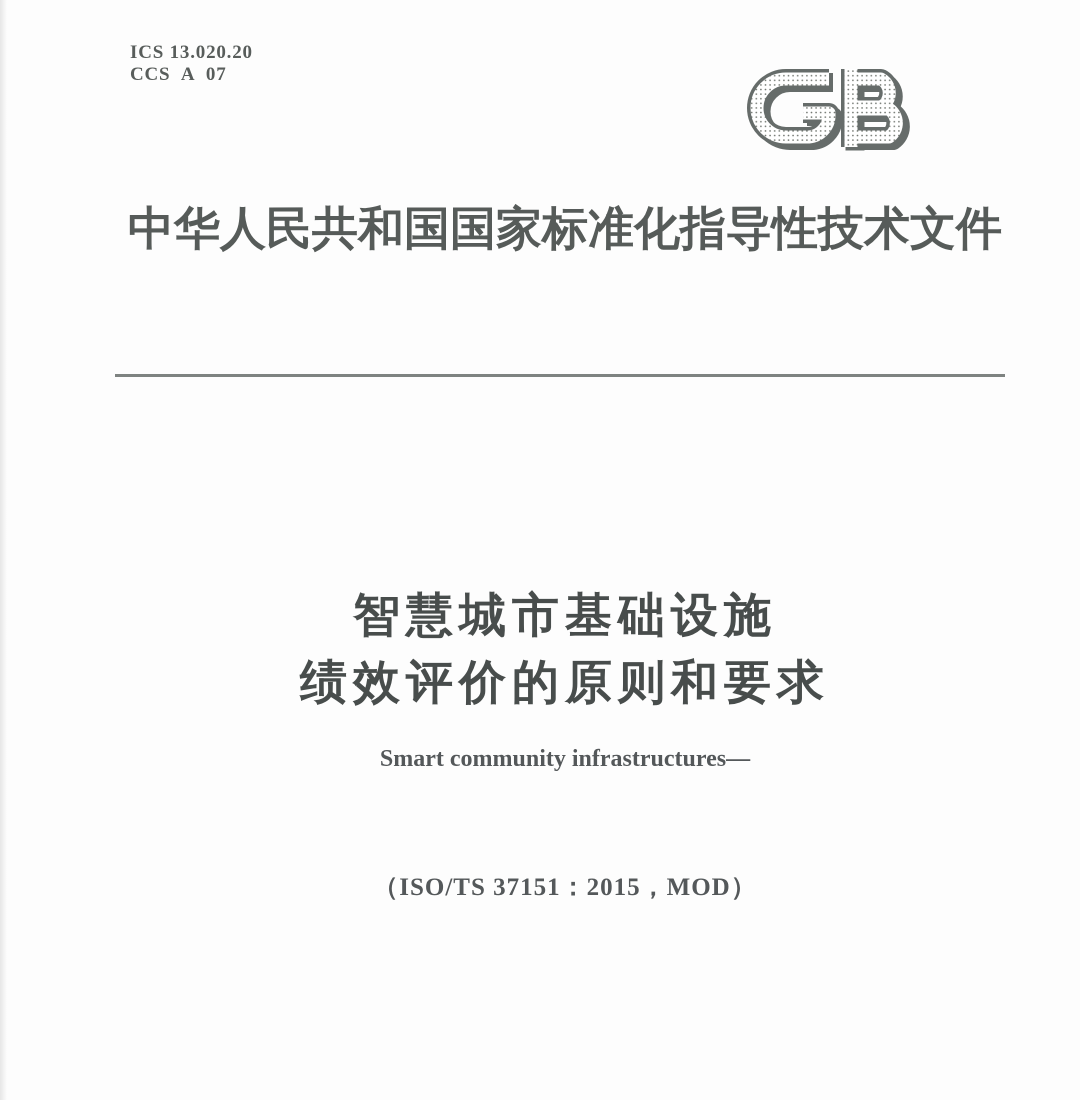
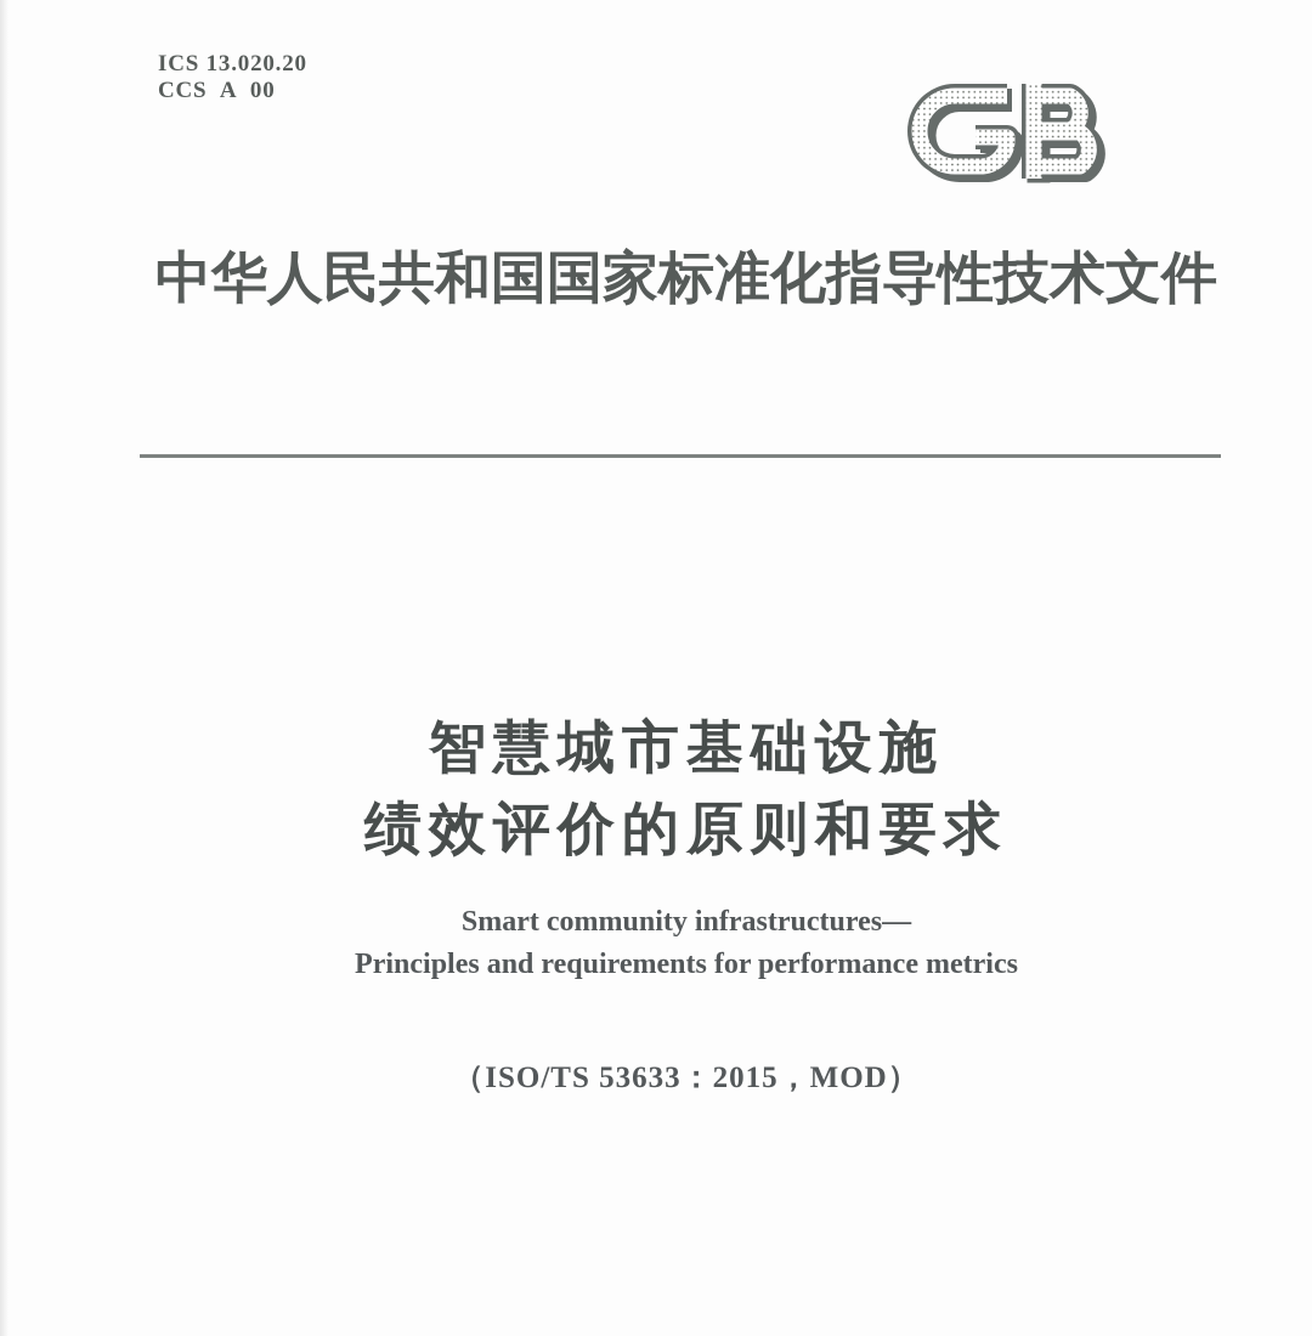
  ICS 13.020.20
- CCS A 07
+ CCS A 00
  中华人民共和国国家标准化指导性技术文件
  智慧城市基础设施
  绩效评价的原则和要求
  Smart community infrastructures—
+ Principles and requirements for performance metrics
- （ISO/TS 37151：2015，MOD）
+ （ISO/TS 53633：2015，MOD）
